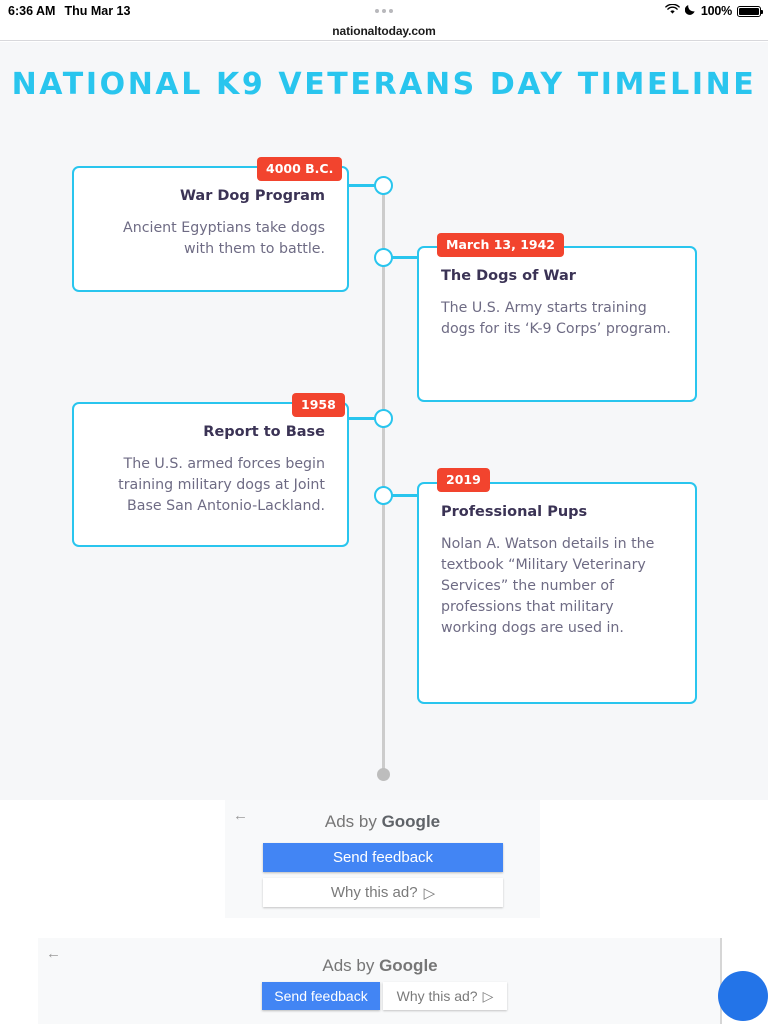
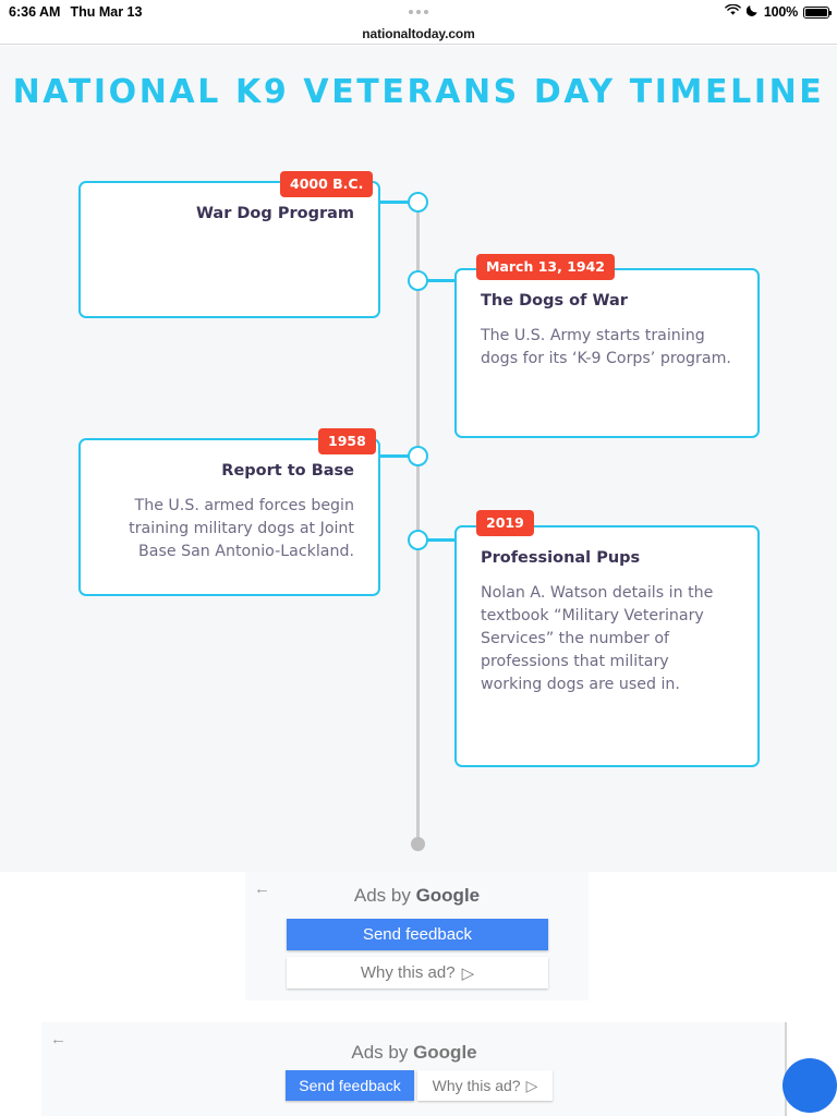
  6:36 AM
  Thu Mar 13
  100%
  nationaltoday.com
  NATIONAL K9 VETERANS DAY TIMELINE
  War Dog Program
- Ancient Egyptians take dogs with them to battle.
  4000 B.C.
  The Dogs of War
  The U.S. Army starts training dogs for its ‘K-9 Corps’ program.
  March 13, 1942
  Report to Base
  The U.S. armed forces begin training military dogs at Joint Base San Antonio-Lackland.
  1958
  Professional Pups
  Nolan A. Watson details in the textbook “Military Veterinary Services” the number of professions that military working dogs are used in.
  2019
  ←
  Ads by Google
  Send feedback
  Why this ad?
  ▷
  ←
  Ads by Google
  Send feedback
  Why this ad?
  ▷
